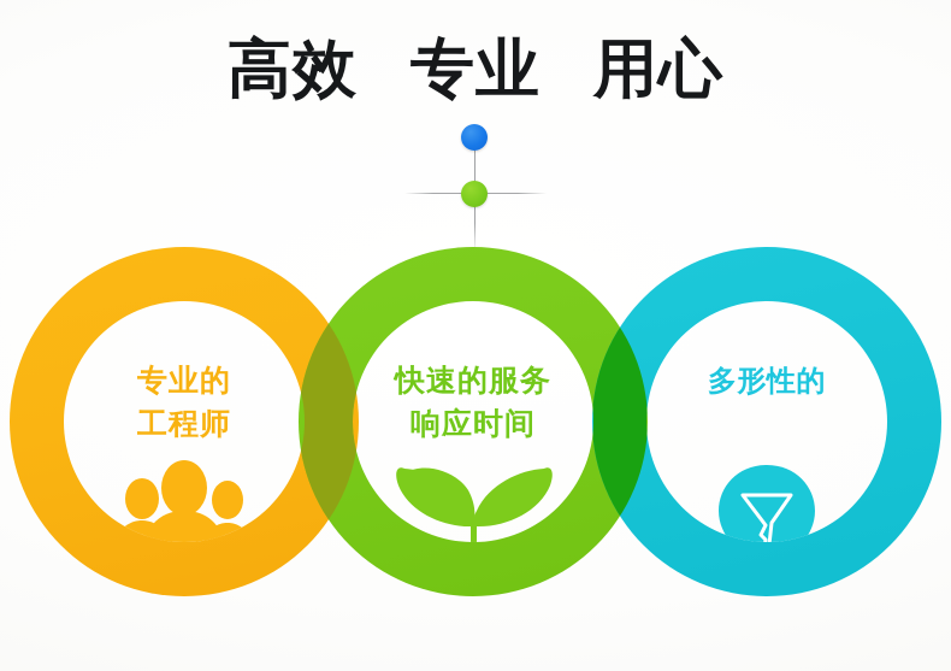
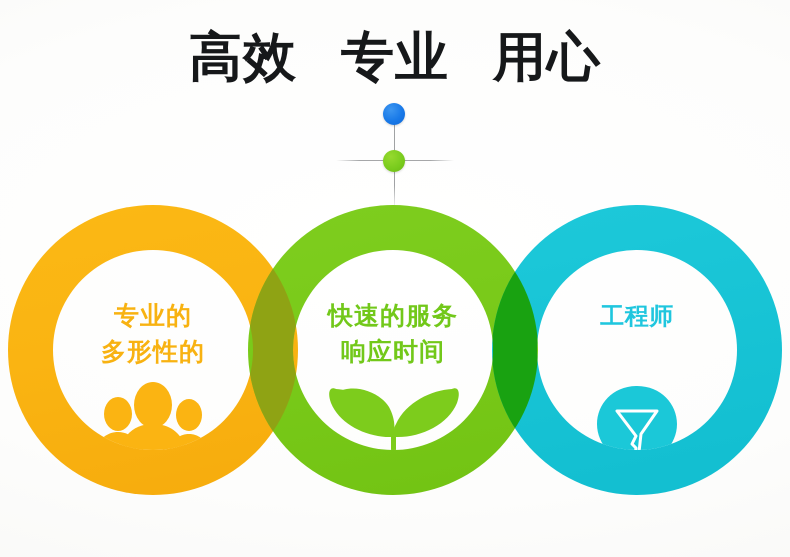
  专业的
- 工程师
+ 多形性的
  快速的服务
  响应时间
- 多形性的
+ 工程师
